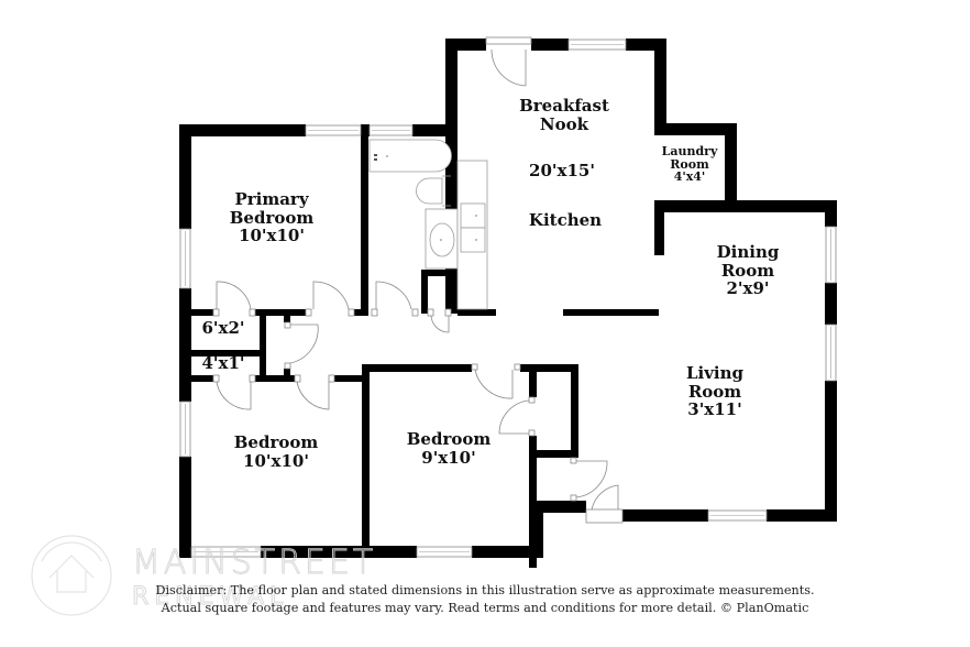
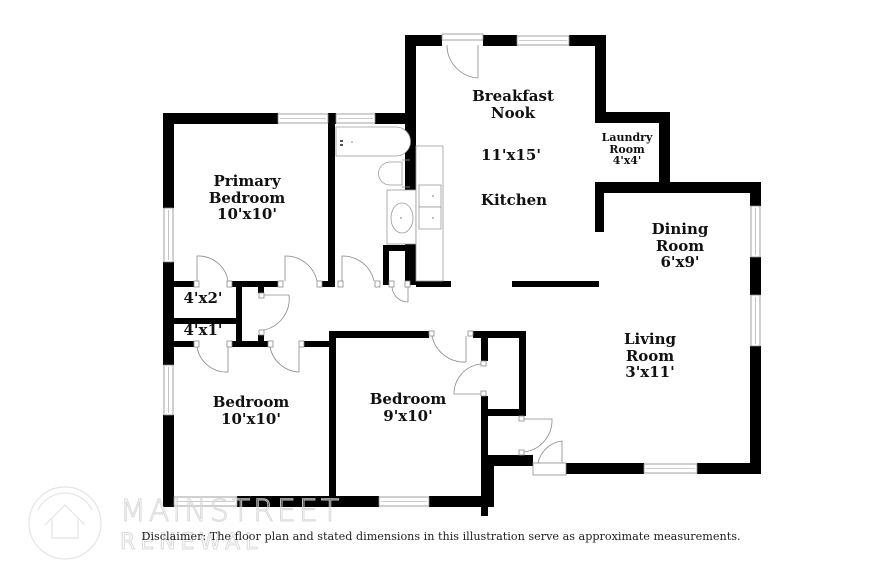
  MAINSTREET
  RENEWAL
  Breakfast
  Nook
- 20'x15'
+ 11'x15'
  Kitchen
  Laundry
  Room
  4'x4'
  Primary
  Bedroom
  10'x10'
  Dining
  Room
- 2'x9'
+ 6'x9'
  Living
  Room
  3'x11'
- 6'x2'
+ 4'x2'
  4'x1'
  Bedroom
  10'x10'
  Bedroom
  9'x10'
  Disclaimer: The floor plan and stated dimensions in this illustration serve as approximate measurements.
- Actual square footage and features may vary. Read terms and conditions for more detail. © PlanOmatic
